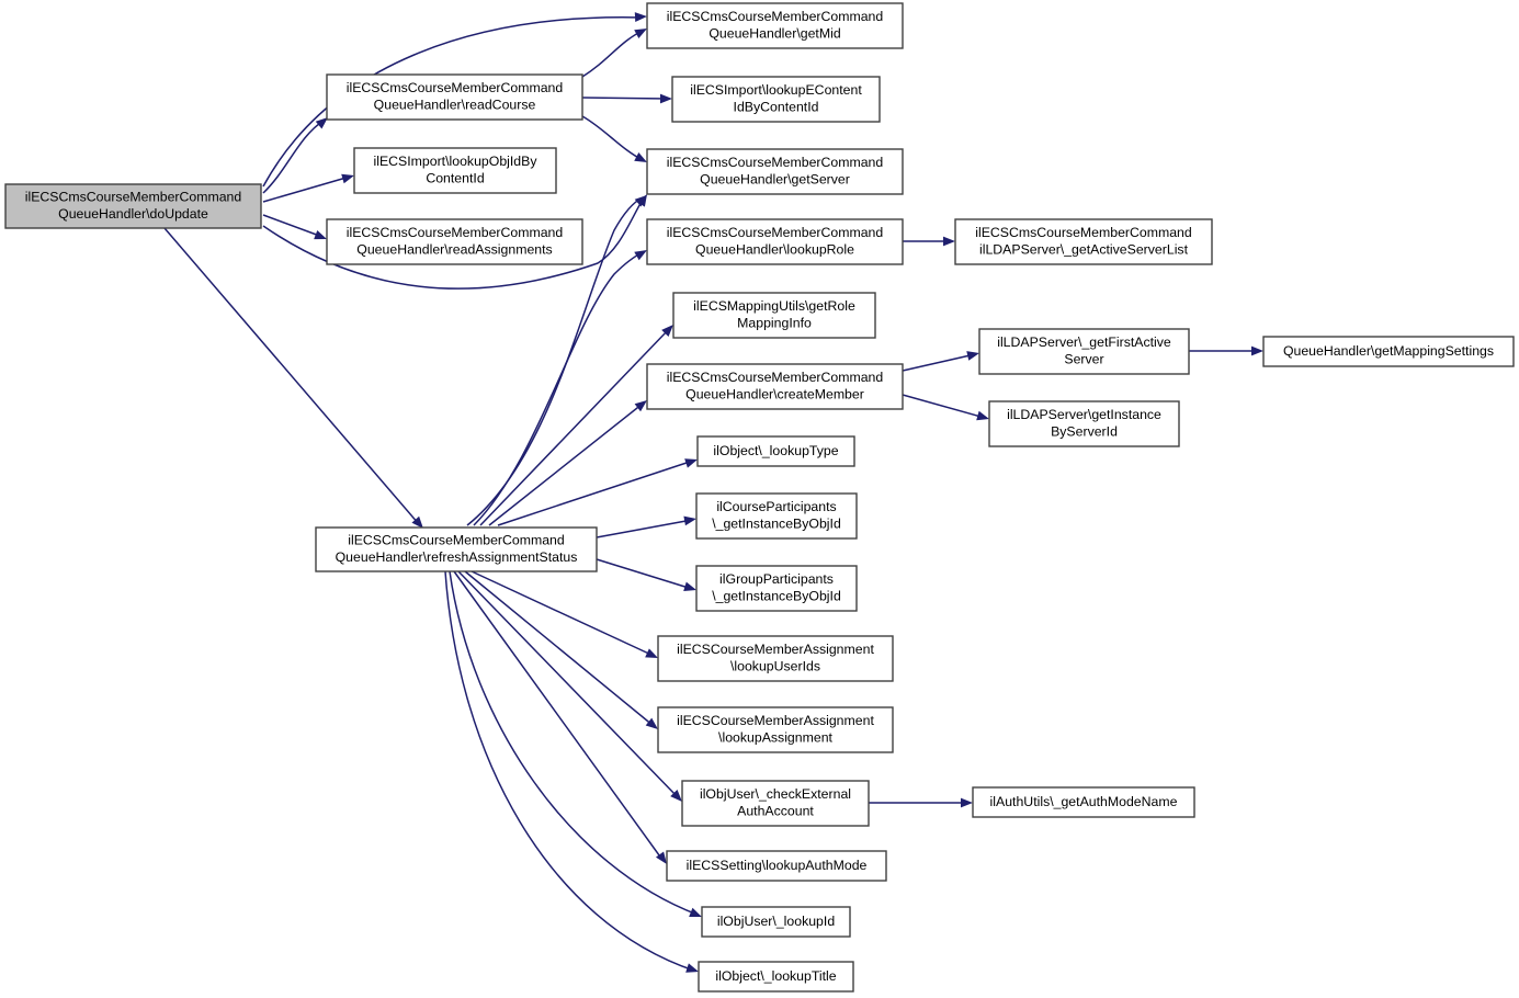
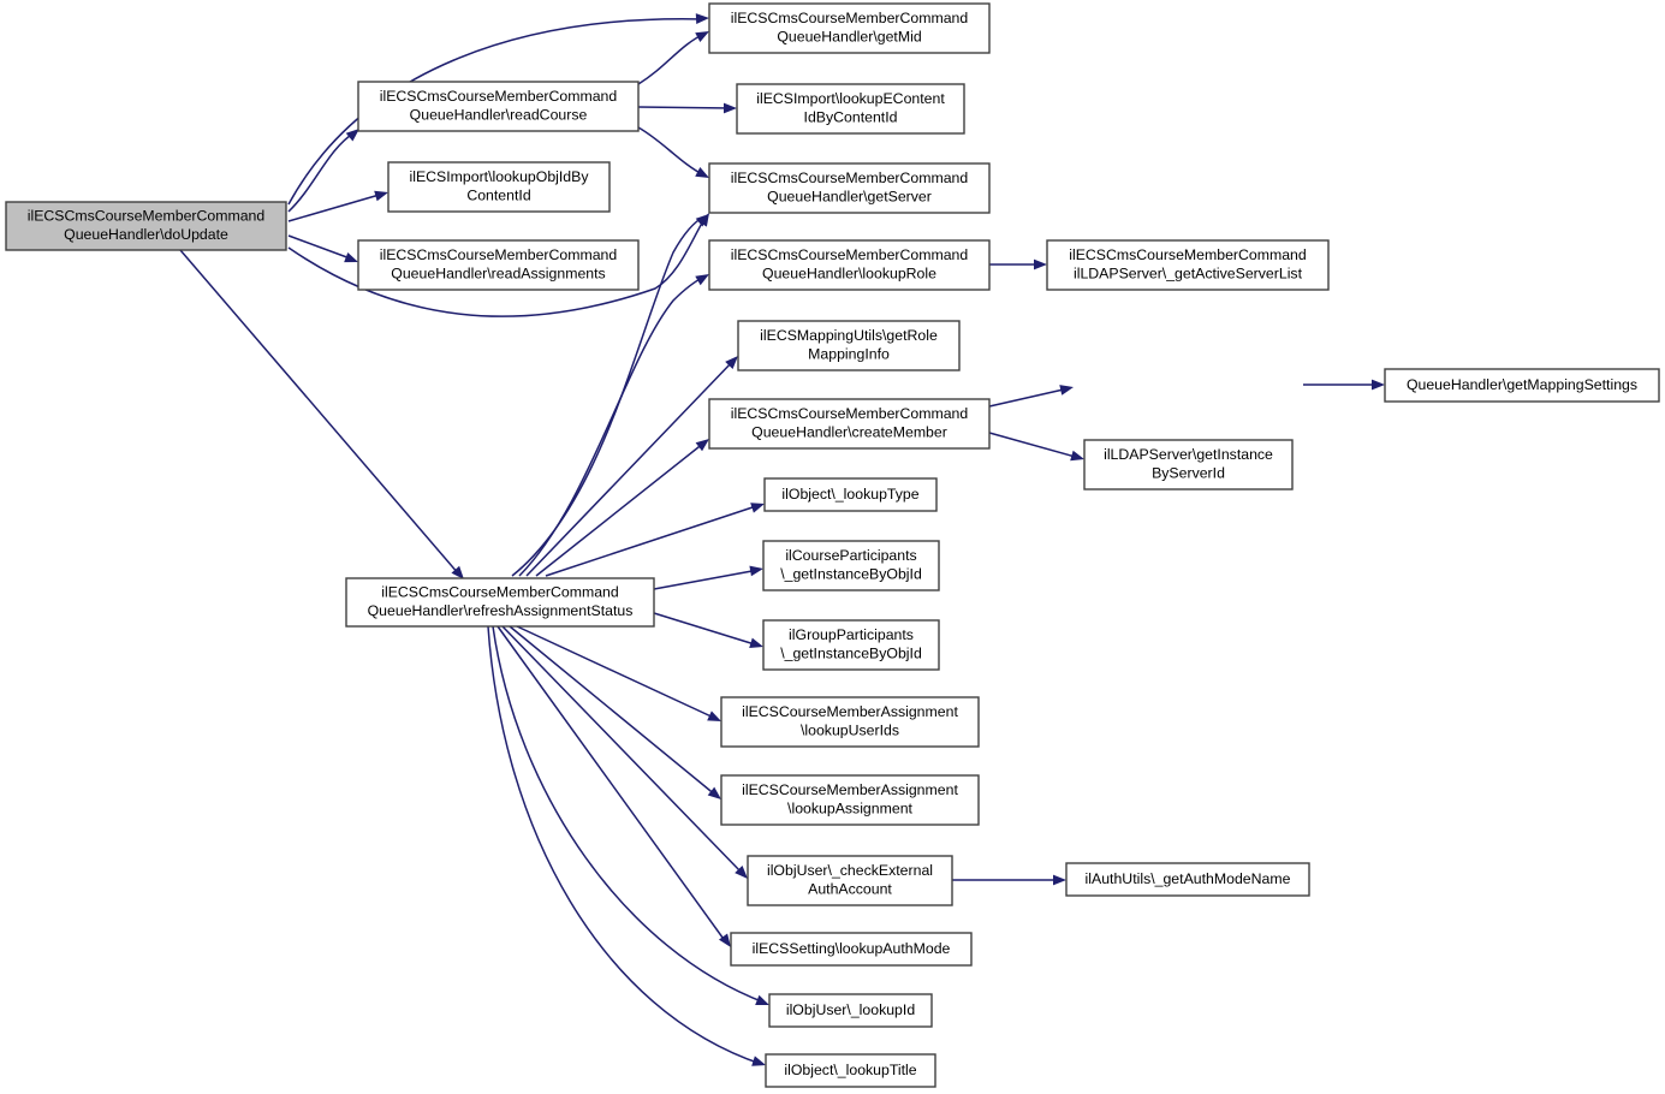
  ilECSCmsCourseMemberCommand
  QueueHandler\doUpdate
  ilECSCmsCourseMemberCommand
  QueueHandler\getMid
  ilECSCmsCourseMemberCommand
  QueueHandler\readCourse
  ilECSImport\lookupEContent
  IdByContentId
  ilECSImport\lookupObjIdBy
  ContentId
  ilECSCmsCourseMemberCommand
  QueueHandler\getServer
  ilECSCmsCourseMemberCommand
  QueueHandler\readAssignments
  ilECSCmsCourseMemberCommand
  QueueHandler\lookupRole
  ilECSCmsCourseMemberCommand
  ilLDAPServer\_getActiveServerList
  ilECSMappingUtils\getRole
  MappingInfo
- ilLDAPServer\_getFirstActive
- Server
  QueueHandler\getMappingSettings
  ilECSCmsCourseMemberCommand
  QueueHandler\createMember
  ilLDAPServer\getInstance
  ByServerId
  ilObject\_lookupType
  ilCourseParticipants
  \_getInstanceByObjId
  ilECSCmsCourseMemberCommand
  QueueHandler\refreshAssignmentStatus
  ilGroupParticipants
  \_getInstanceByObjId
  ilECSCourseMemberAssignment
  \lookupUserIds
  ilECSCourseMemberAssignment
  \lookupAssignment
  ilObjUser\_checkExternal
  AuthAccount
  ilAuthUtils\_getAuthModeName
  ilECSSetting\lookupAuthMode
  ilObjUser\_lookupId
  ilObject\_lookupTitle
